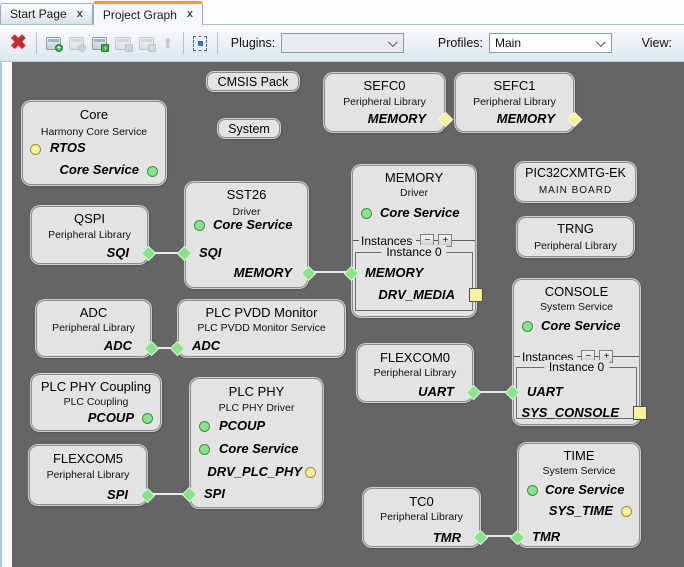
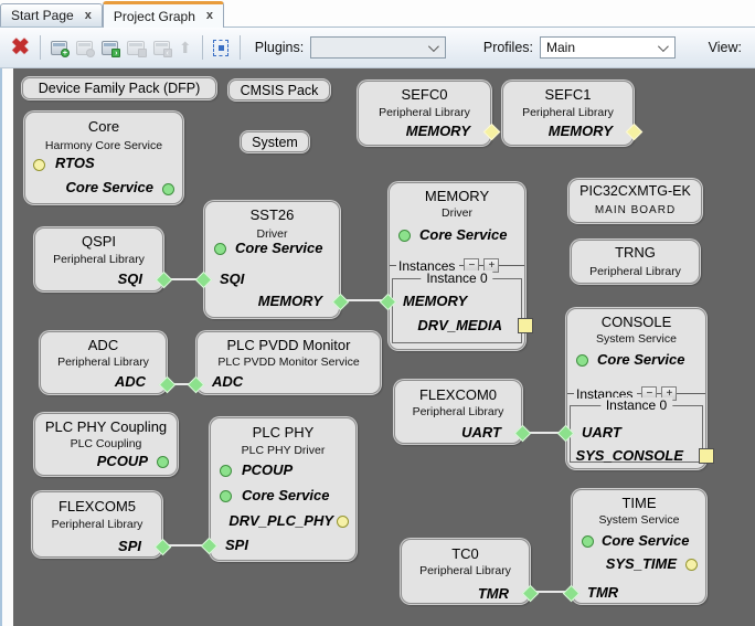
  Start Page
  x
  Project Graph
  x
  ✖
  ⬆
  Plugins:
  Profiles:
  Main
  View:
+ Device Family Pack (DFP)
  CMSIS Pack
  System
  Core
  Harmony Core Service
  RTOS
  Core Service
  SEFC0
  Peripheral Library
  MEMORY
  SEFC1
  Peripheral Library
  MEMORY
  QSPI
  Peripheral Library
  SQI
  SST26
  Driver
  Core Service
  SQI
  MEMORY
  MEMORY
  Driver
  Core Service
  Instances
  −
  +
  Instance 0
  MEMORY
  DRV_MEDIA
  PIC32CXMTG-EK
  MAIN BOARD
  TRNG
  Peripheral Library
  ADC
  Peripheral Library
  ADC
  PLC PVDD Monitor
  PLC PVDD Monitor Service
  ADC
  CONSOLE
  System Service
  Core Service
  Instances
  −
  +
  Instance 0
  UART
  SYS_CONSOLE
  FLEXCOM0
  Peripheral Library
  UART
  PLC PHY Coupling
  PLC Coupling
  PCOUP
  PLC PHY
  PLC PHY Driver
  PCOUP
  Core Service
  DRV_PLC_PHY
  SPI
  FLEXCOM5
  Peripheral Library
  SPI
  TC0
  Peripheral Library
  TMR
  TIME
  System Service
  Core Service
  SYS_TIME
  TMR
